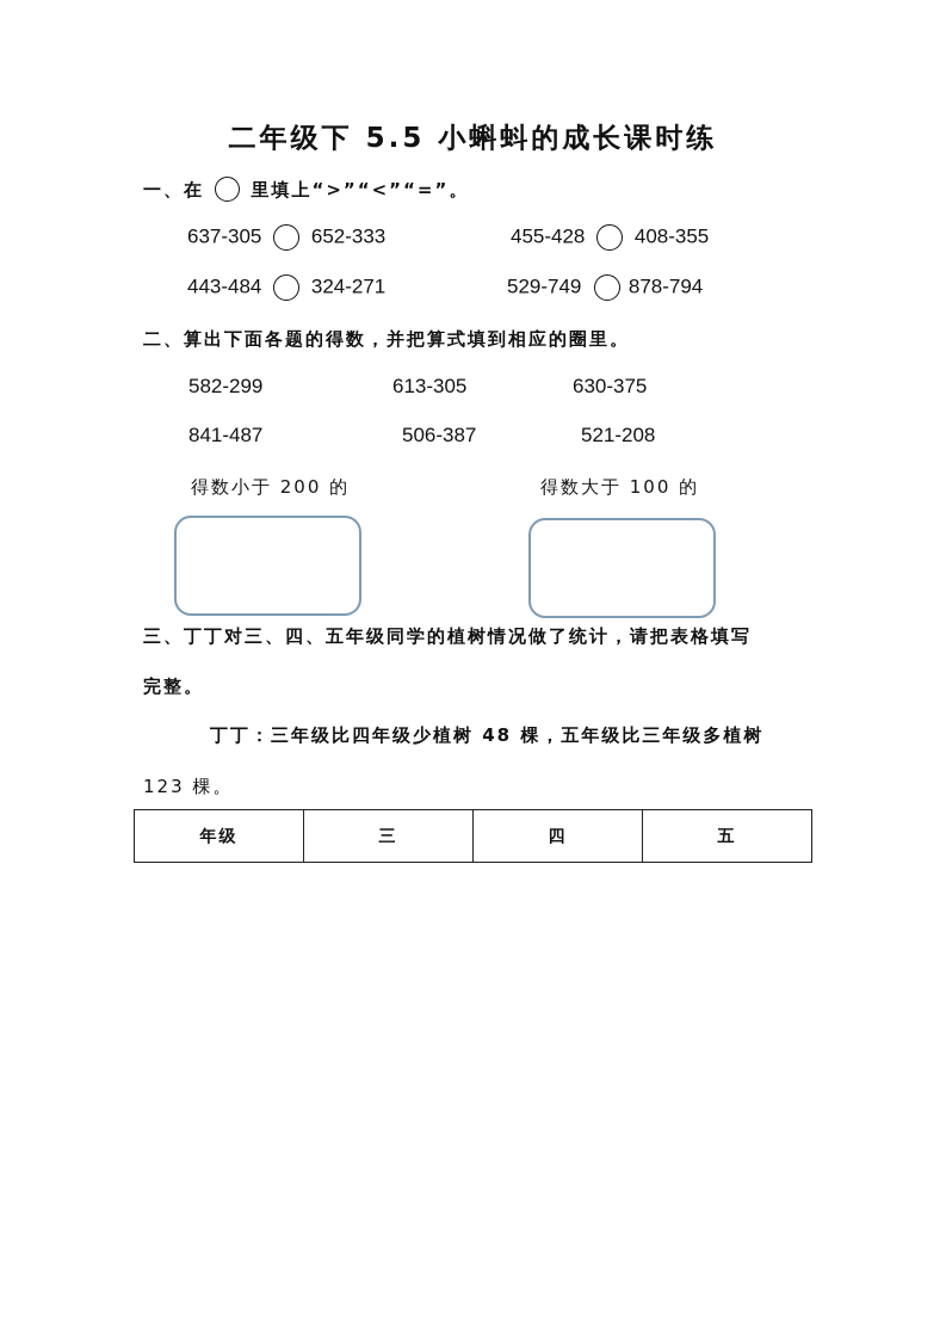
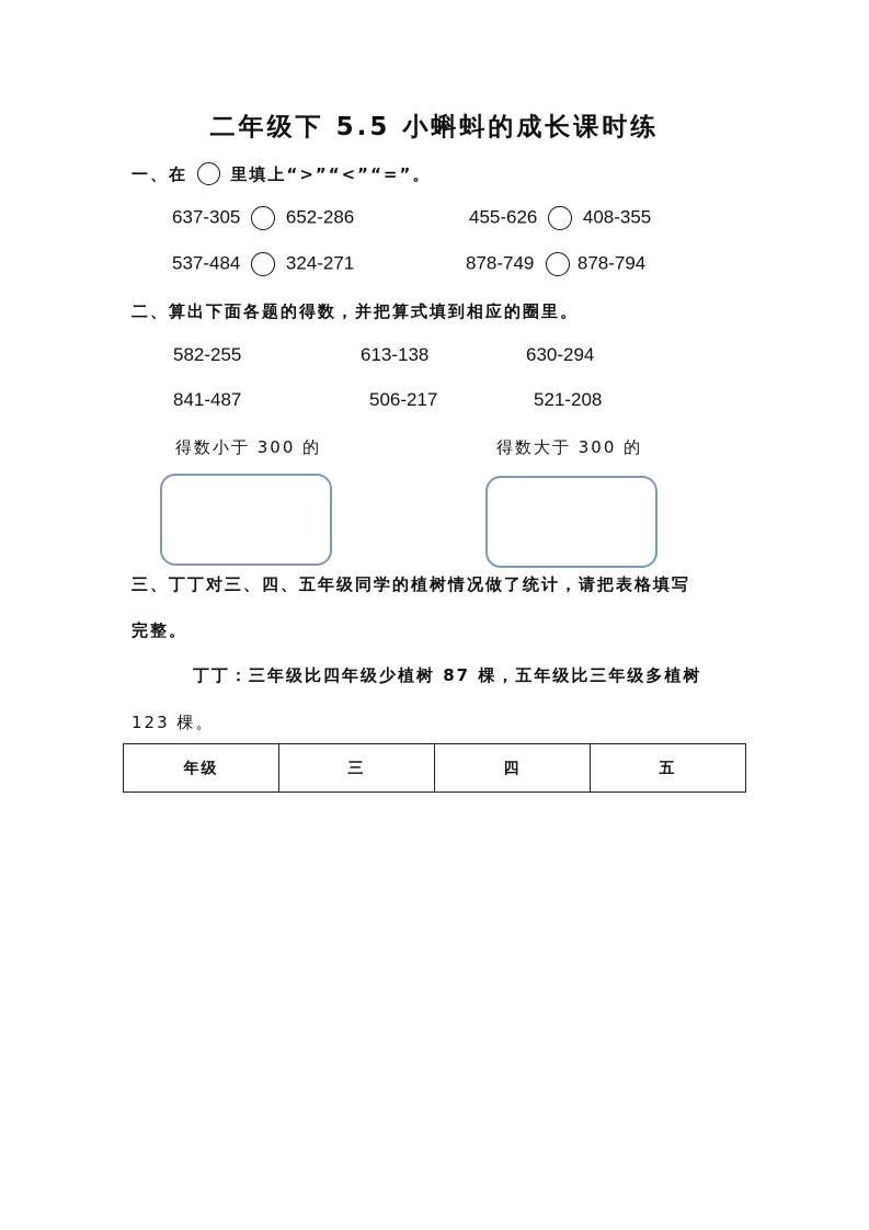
  二年级下 5.5 小蝌蚪的成长课时练
  一、在 里填上“>”“<”“=”。
- 637-305 652-333
+ 637-305 652-286
- 455-428 408-355
+ 455-626 408-355
- 443-484 324-271
+ 537-484 324-271
- 529-749 878-794
+ 878-749 878-794
  二、算出下面各题的得数，并把算式填到相应的圈里。
- 582-299
+ 582-255
- 613-305
+ 613-138
- 630-375
+ 630-294
  841-487
- 506-387
+ 506-217
  521-208
- 得数小于 200 的
+ 得数小于 300 的
- 得数大于 100 的
+ 得数大于 300 的
  三、丁丁对三、四、五年级同学的植树情况做了统计，请把表格填写
  完整。
- 丁丁：三年级比四年级少植树 48 棵，五年级比三年级多植树
+ 丁丁：三年级比四年级少植树 87 棵，五年级比三年级多植树
  123 棵。
  年级	三	四	五
